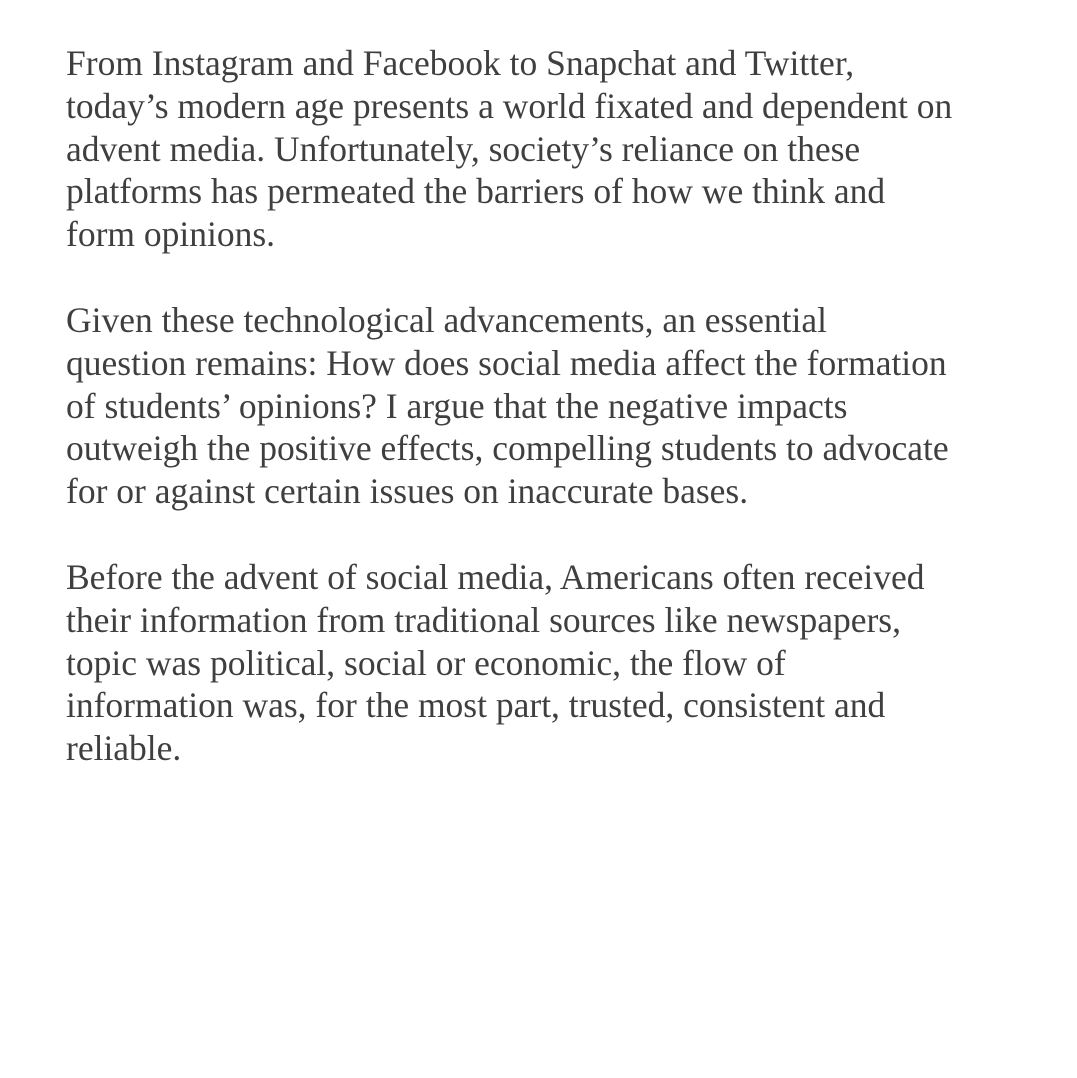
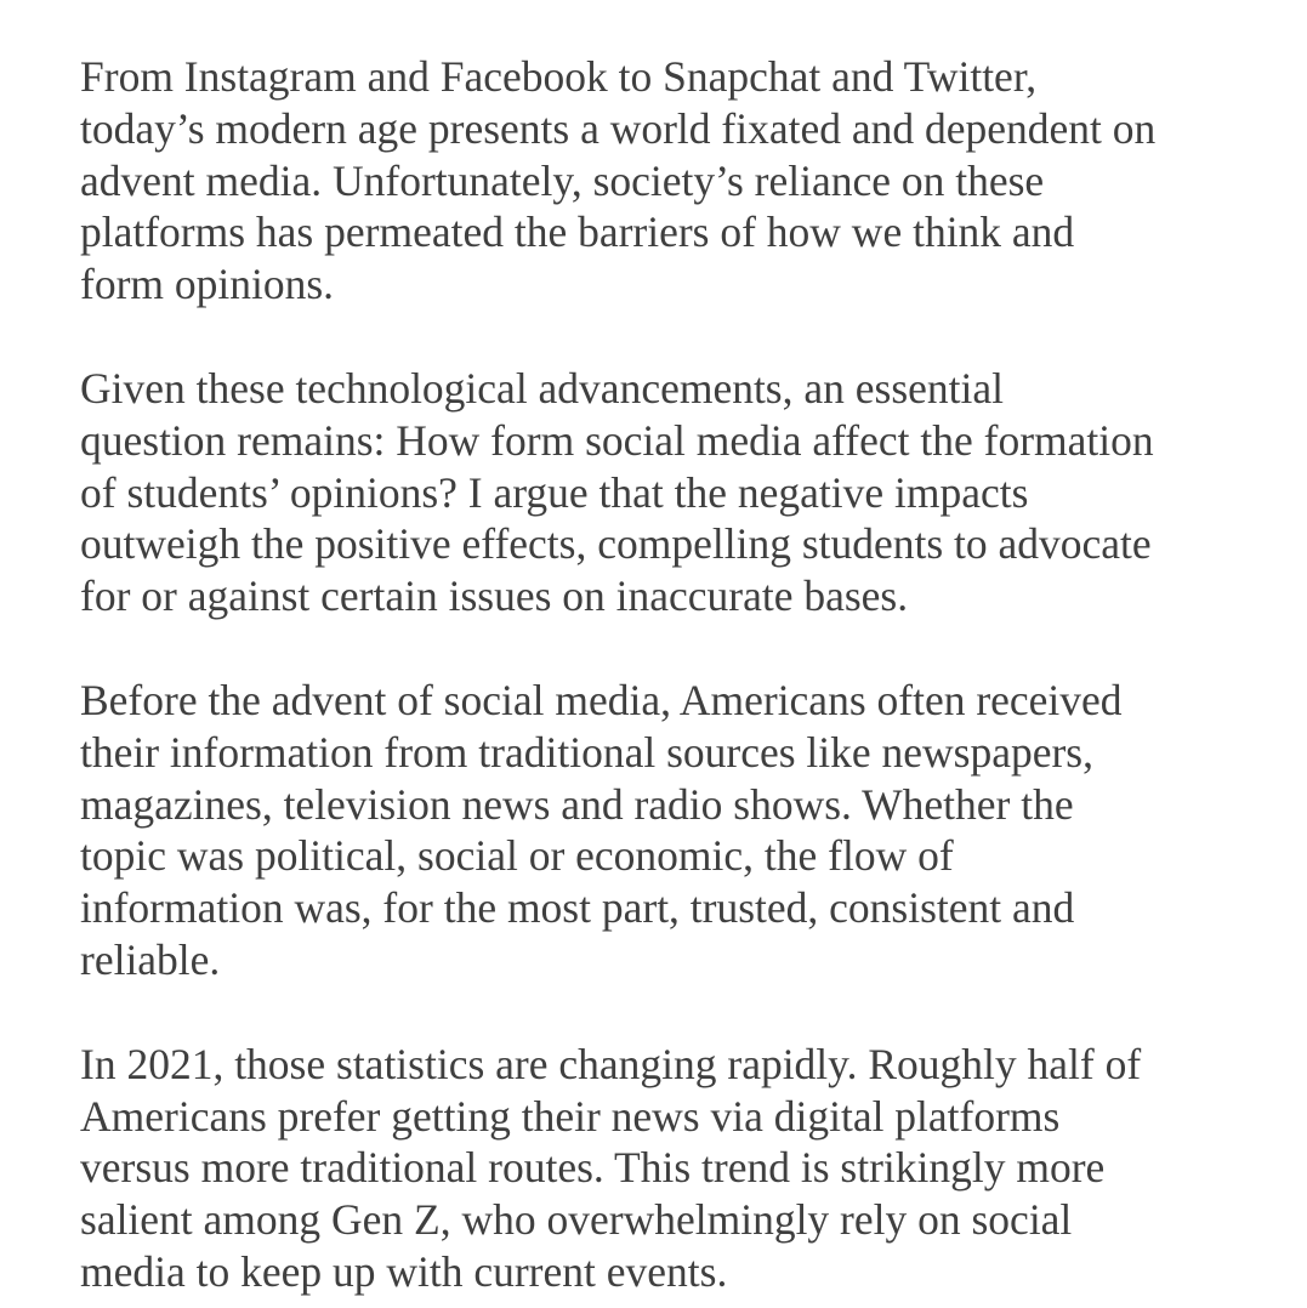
  From Instagram and Facebook to Snapchat and Twitter,
  today’s modern age presents a world fixated and dependent on
  advent media. Unfortunately, society’s reliance on these
  platforms has permeated the barriers of how we think and
  form opinions.
  Given these technological advancements, an essential
- question remains: How does social media affect the formation
+ question remains: How form social media affect the formation
  of students’ opinions? I argue that the negative impacts
  outweigh the positive effects, compelling students to advocate
  for or against certain issues on inaccurate bases.
  Before the advent of social media, Americans often received
  their information from traditional sources like newspapers,
+ magazines, television news and radio shows. Whether the
  topic was political, social or economic, the flow of
  information was, for the most part, trusted, consistent and
  reliable.
+ In 2021, those statistics are changing rapidly. Roughly half of
+ Americans prefer getting their news via digital platforms
+ versus more traditional routes. This trend is strikingly more
+ salient among Gen Z, who overwhelmingly rely on social
+ media to keep up with current events.
